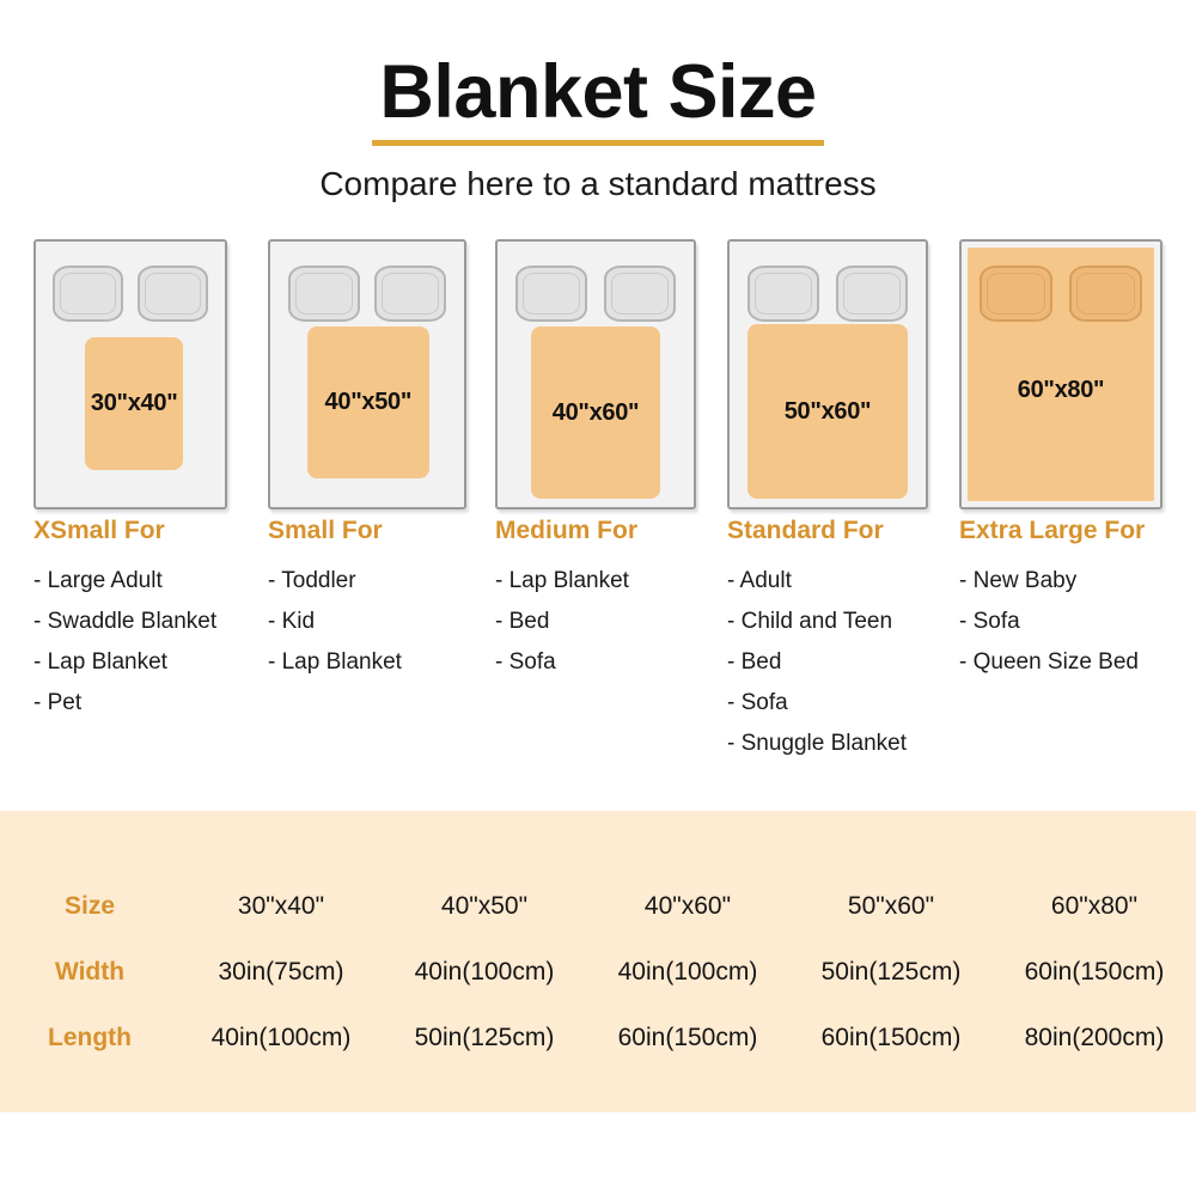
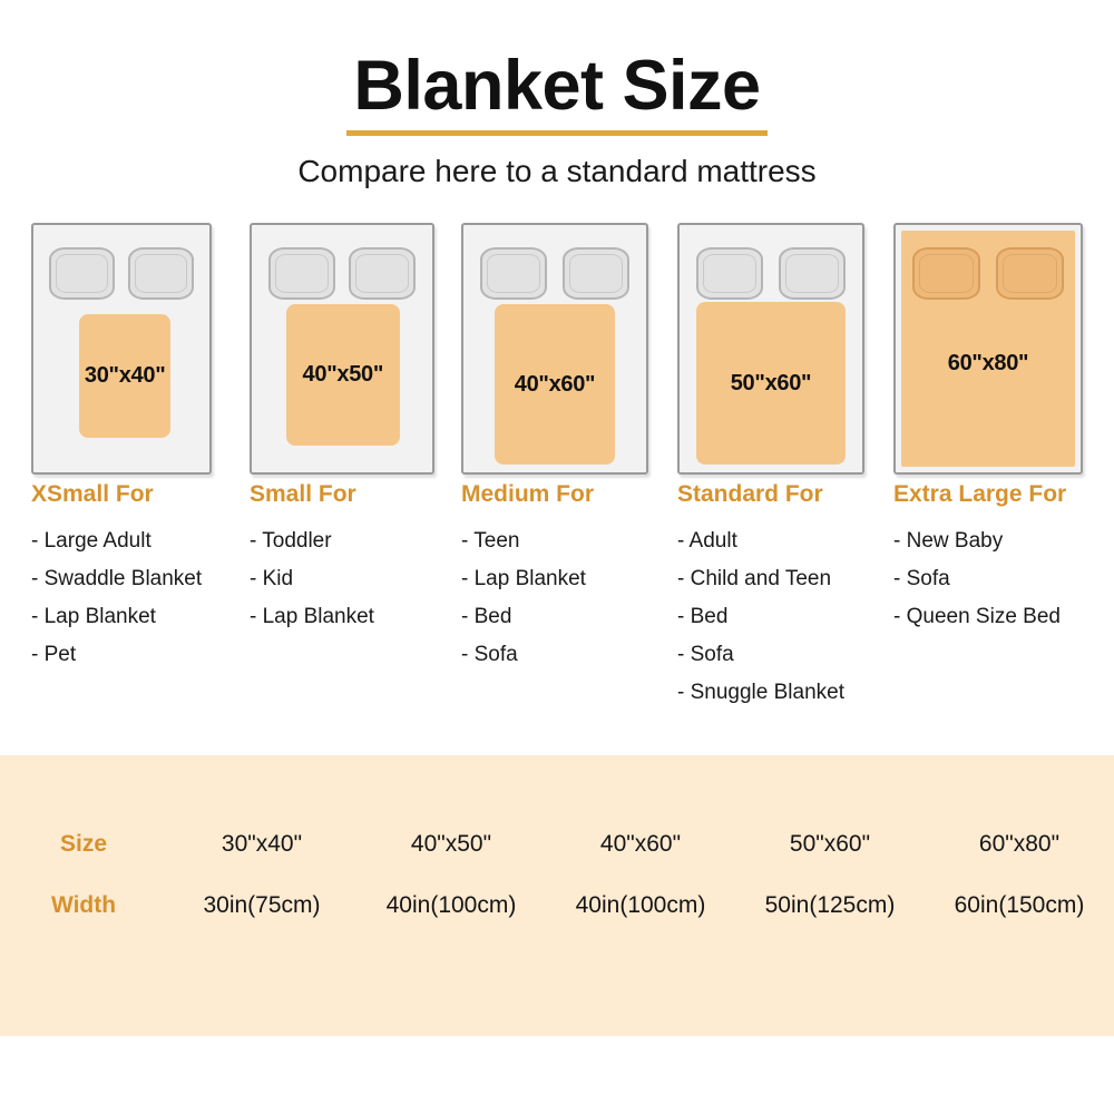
  Blanket Size
  Compare here to a standard mattress
  30"x40"
  40"x50"
  40"x60"
  50"x60"
  60"x80"
  XSmall For
  - Large Adult
  - Swaddle Blanket
  - Lap Blanket
  - Pet
  Small For
  - Toddler
  - Kid
  - Lap Blanket
  Medium For
+ - Teen
  - Lap Blanket
  - Bed
  - Sofa
  Standard For
  - Adult
  - Child and Teen
  - Bed
  - Sofa
  - Snuggle Blanket
  Extra Large For
  - New Baby
  - Sofa
  - Queen Size Bed
  Size	30"x40"	40"x50"	40"x60"	50"x60"	60"x80"
  Width	30in(75cm)	40in(100cm)	40in(100cm)	50in(125cm)	60in(150cm)
- Length	40in(100cm)	50in(125cm)	60in(150cm)	60in(150cm)	80in(200cm)
